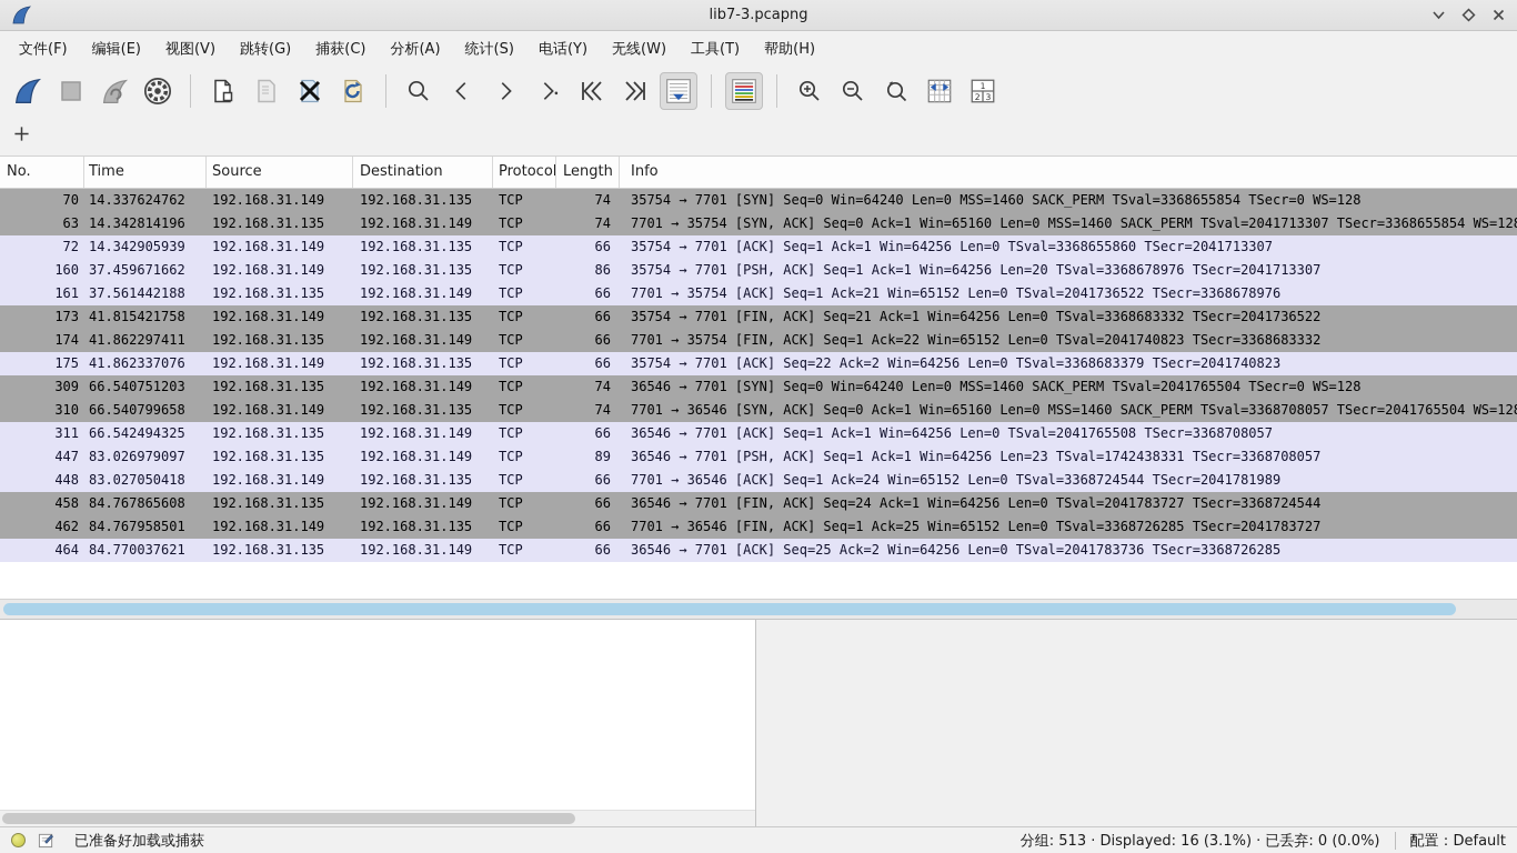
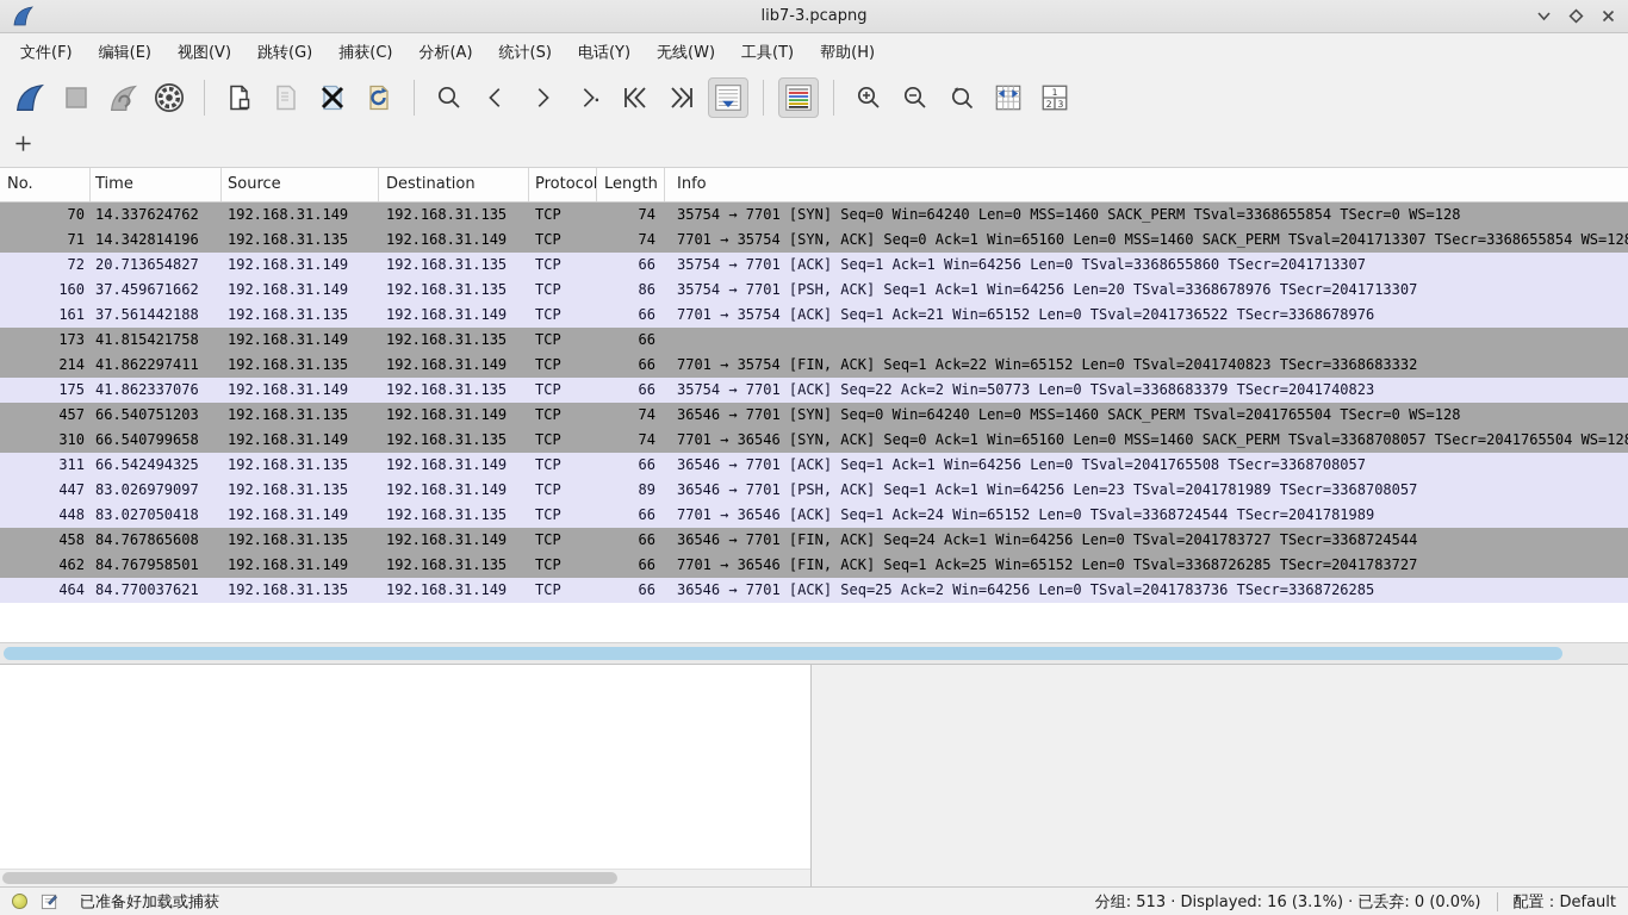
  lib7-3.pcapng
  文件(F)
  编辑(E)
  视图(V)
  跳转(G)
  捕获(C)
  分析(A)
  统计(S)
  电话(Y)
  无线(W)
  工具(T)
  帮助(H)
  1
  2
  3
  No.
  Time
  Source
  Destination
  Protocol
  Length
  Info
  70
  14.337624762
  192.168.31.149
  192.168.31.135
  TCP
  74
  35754 → 7701 [SYN] Seq=0 Win=64240 Len=0 MSS=1460 SACK_PERM TSval=3368655854 TSecr=0 WS=128
- 63
+ 71
  14.342814196
  192.168.31.135
  192.168.31.149
  TCP
  74
  7701 → 35754 [SYN, ACK] Seq=0 Ack=1 Win=65160 Len=0 MSS=1460 SACK_PERM TSval=2041713307 TSecr=3368655854 WS=12
  72
- 14.342905939
+ 20.713654827
  192.168.31.149
  192.168.31.135
  TCP
  66
  35754 → 7701 [ACK] Seq=1 Ack=1 Win=64256 Len=0 TSval=3368655860 TSecr=2041713307
  160
  37.459671662
  192.168.31.149
  192.168.31.135
  TCP
  86
  35754 → 7701 [PSH, ACK] Seq=1 Ack=1 Win=64256 Len=20 TSval=3368678976 TSecr=2041713307
  161
  37.561442188
  192.168.31.135
  192.168.31.149
  TCP
  66
  7701 → 35754 [ACK] Seq=1 Ack=21 Win=65152 Len=0 TSval=2041736522 TSecr=3368678976
  173
  41.815421758
  192.168.31.149
  192.168.31.135
  TCP
  66
- 35754 → 7701 [FIN, ACK] Seq=21 Ack=1 Win=64256 Len=0 TSval=3368683332 TSecr=2041736522
- 174
+ 214
  41.862297411
  192.168.31.135
  192.168.31.149
  TCP
  66
  7701 → 35754 [FIN, ACK] Seq=1 Ack=22 Win=65152 Len=0 TSval=2041740823 TSecr=3368683332
  175
  41.862337076
  192.168.31.149
  192.168.31.135
  TCP
  66
- 35754 → 7701 [ACK] Seq=22 Ack=2 Win=64256 Len=0 TSval=3368683379 TSecr=2041740823
+ 35754 → 7701 [ACK] Seq=22 Ack=2 Win=50773 Len=0 TSval=3368683379 TSecr=2041740823
- 309
+ 457
  66.540751203
  192.168.31.135
  192.168.31.149
  TCP
  74
  36546 → 7701 [SYN] Seq=0 Win=64240 Len=0 MSS=1460 SACK_PERM TSval=2041765504 TSecr=0 WS=128
  310
  66.540799658
  192.168.31.149
  192.168.31.135
  TCP
  74
  7701 → 36546 [SYN, ACK] Seq=0 Ack=1 Win=65160 Len=0 MSS=1460 SACK_PERM TSval=3368708057 TSecr=2041765504 WS=12
  311
  66.542494325
  192.168.31.135
  192.168.31.149
  TCP
  66
  36546 → 7701 [ACK] Seq=1 Ack=1 Win=64256 Len=0 TSval=2041765508 TSecr=3368708057
  447
  83.026979097
  192.168.31.135
  192.168.31.149
  TCP
  89
- 36546 → 7701 [PSH, ACK] Seq=1 Ack=1 Win=64256 Len=23 TSval=1742438331 TSecr=3368708057
+ 36546 → 7701 [PSH, ACK] Seq=1 Ack=1 Win=64256 Len=23 TSval=2041781989 TSecr=3368708057
  448
  83.027050418
  192.168.31.149
  192.168.31.135
  TCP
  66
  7701 → 36546 [ACK] Seq=1 Ack=24 Win=65152 Len=0 TSval=3368724544 TSecr=2041781989
  458
  84.767865608
  192.168.31.135
  192.168.31.149
  TCP
  66
  36546 → 7701 [FIN, ACK] Seq=24 Ack=1 Win=64256 Len=0 TSval=2041783727 TSecr=3368724544
  462
  84.767958501
  192.168.31.149
  192.168.31.135
  TCP
  66
  7701 → 36546 [FIN, ACK] Seq=1 Ack=25 Win=65152 Len=0 TSval=3368726285 TSecr=2041783727
  464
  84.770037621
  192.168.31.135
  192.168.31.149
  TCP
  66
  36546 → 7701 [ACK] Seq=25 Ack=2 Win=64256 Len=0 TSval=2041783736 TSecr=3368726285
  已准备好加载或捕获
  分组: 513 · Displayed: 16 (3.1%) · 已丢弃: 0 (0.0%)
  配置：Default
